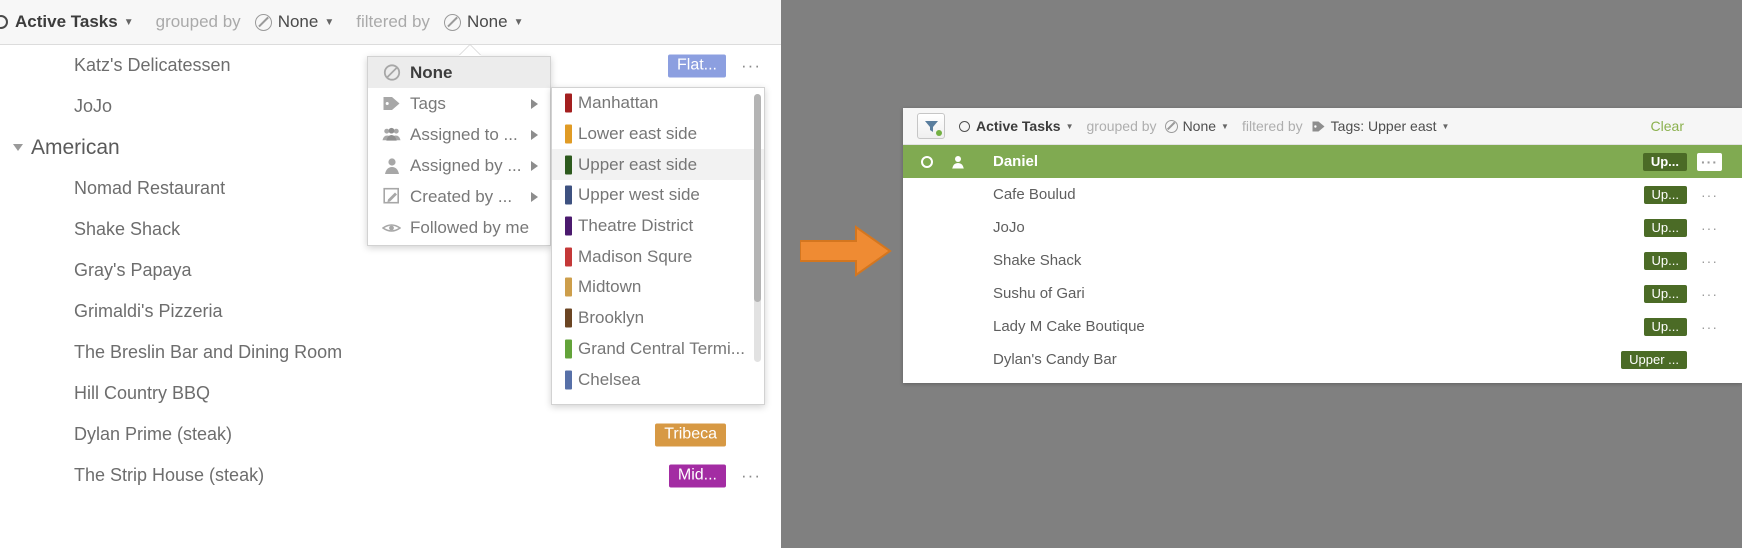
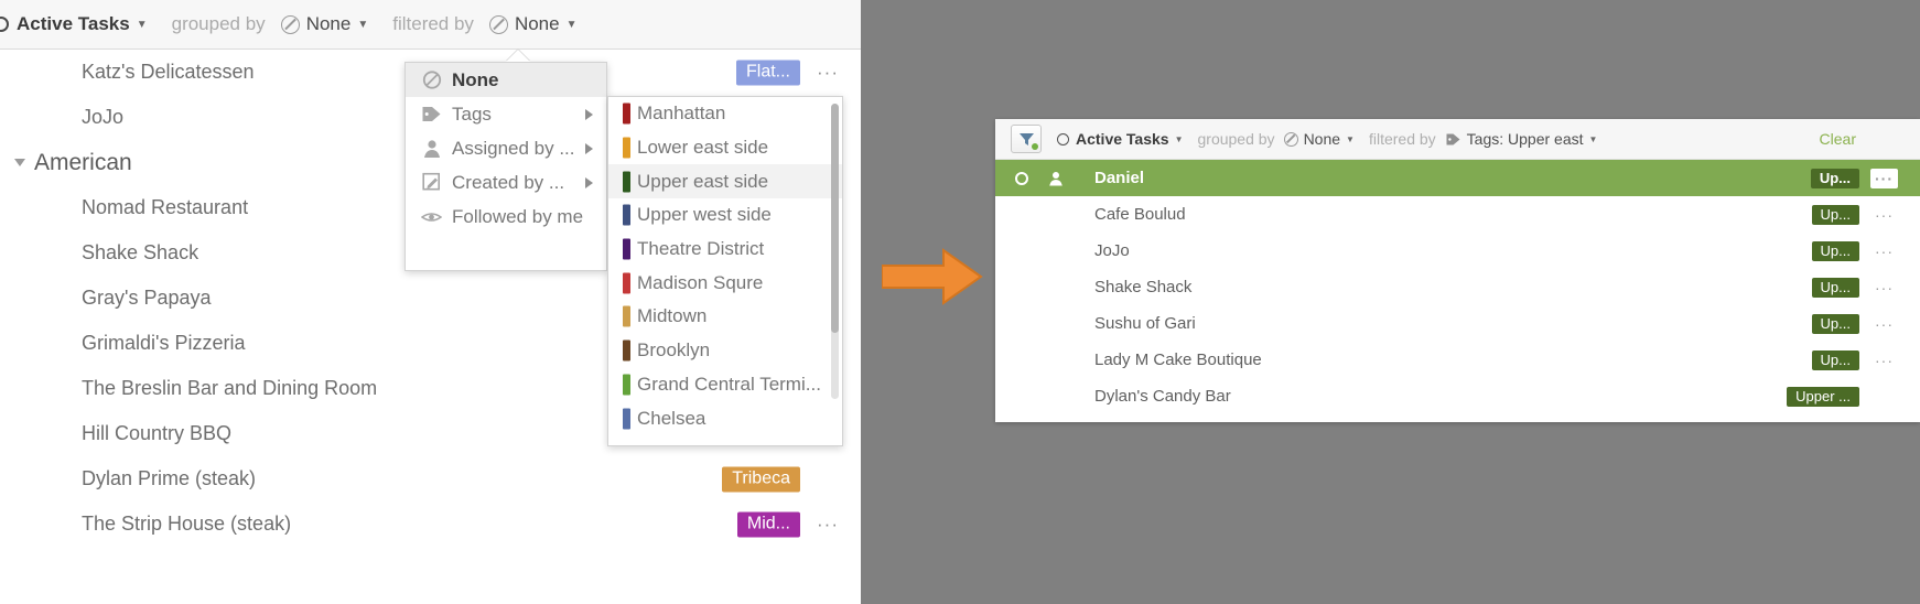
  Active Tasks
  ▼
  grouped by
  None
  ▼
  filtered by
  None
  ▼
  Katz's Delicatessen
  Flat...
  ···
  JoJo
  American
  Nomad Restaurant
  Shake Shack
  Gray's Papaya
  Grimaldi's Pizzeria
  The Breslin Bar and Dining Room
  Hill Country BBQ
  Dylan Prime (steak)
  Tribeca
  The Strip House (steak)
  Mid...
  ···
  None
  Tags
- Assigned to ...
  Assigned by ...
  Created by ...
  Followed by me
  Manhattan
  Lower east side
  Upper east side
  Upper west side
  Theatre District
  Madison Squre
  Midtown
  Brooklyn
  Grand Central Termi...
  Chelsea
  Active Tasks
  ▼
  grouped by
  None
  ▼
  filtered by
  Tags: Upper east
  ▼
  Clear
  Daniel
  Up...
  ···
  Cafe Boulud
  Up...
  ···
  JoJo
  Up...
  ···
  Shake Shack
  Up...
  ···
  Sushu of Gari
  Up...
  ···
  Lady M Cake Boutique
  Up...
  ···
  Dylan's Candy Bar
  Upper ...
